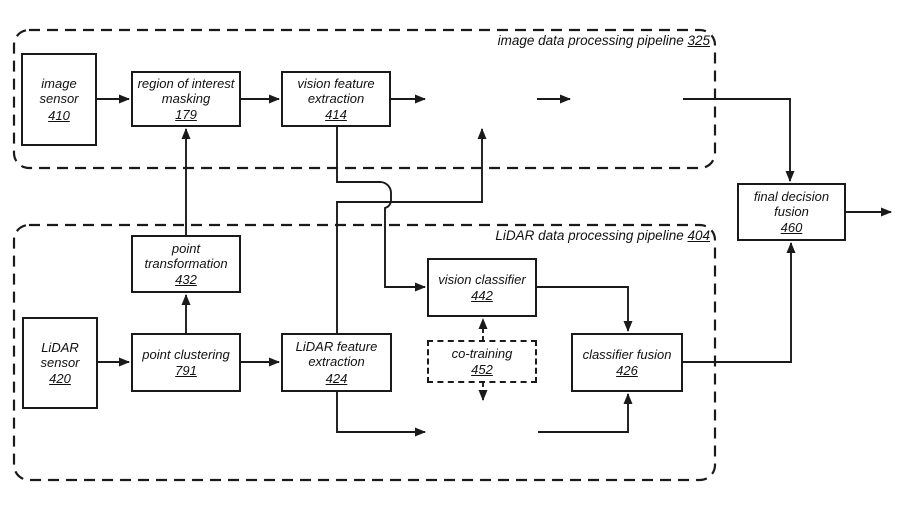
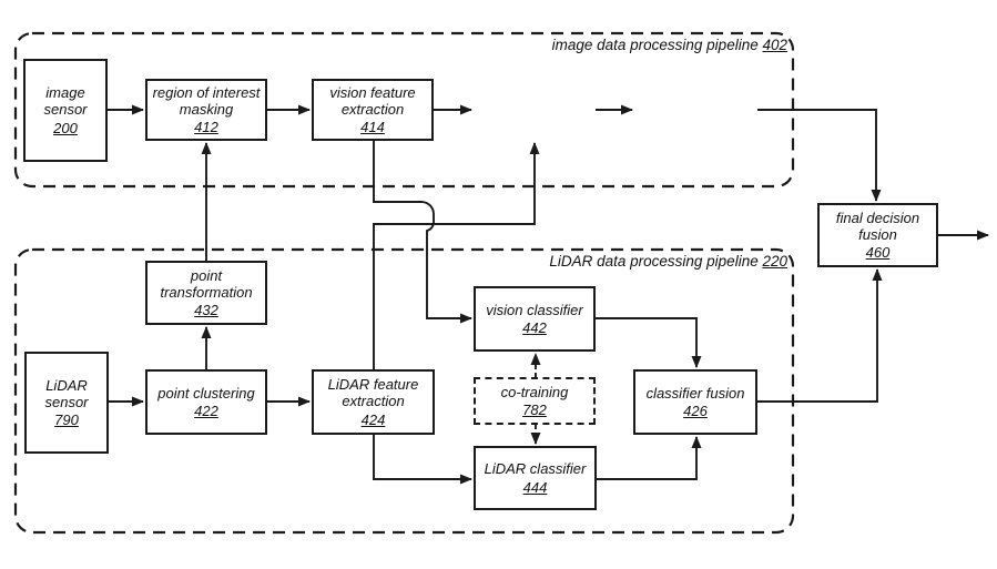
- image data processing pipeline 325
+ image data processing pipeline 402
- LiDAR data processing pipeline 404
+ LiDAR data processing pipeline 220
  image sensor
- 410
+ 200
  region of interest masking
- 179
+ 412
  vision feature extraction
  414
  final decision fusion
  460
  point transformation
  432
  LiDAR sensor
- 420
+ 790
  point clustering
- 791
+ 422
  LiDAR feature extraction
  424
  vision classifier
  442
  co-training
- 452
+ 782
+ LiDAR classifier
+ 444
  classifier fusion
  426
